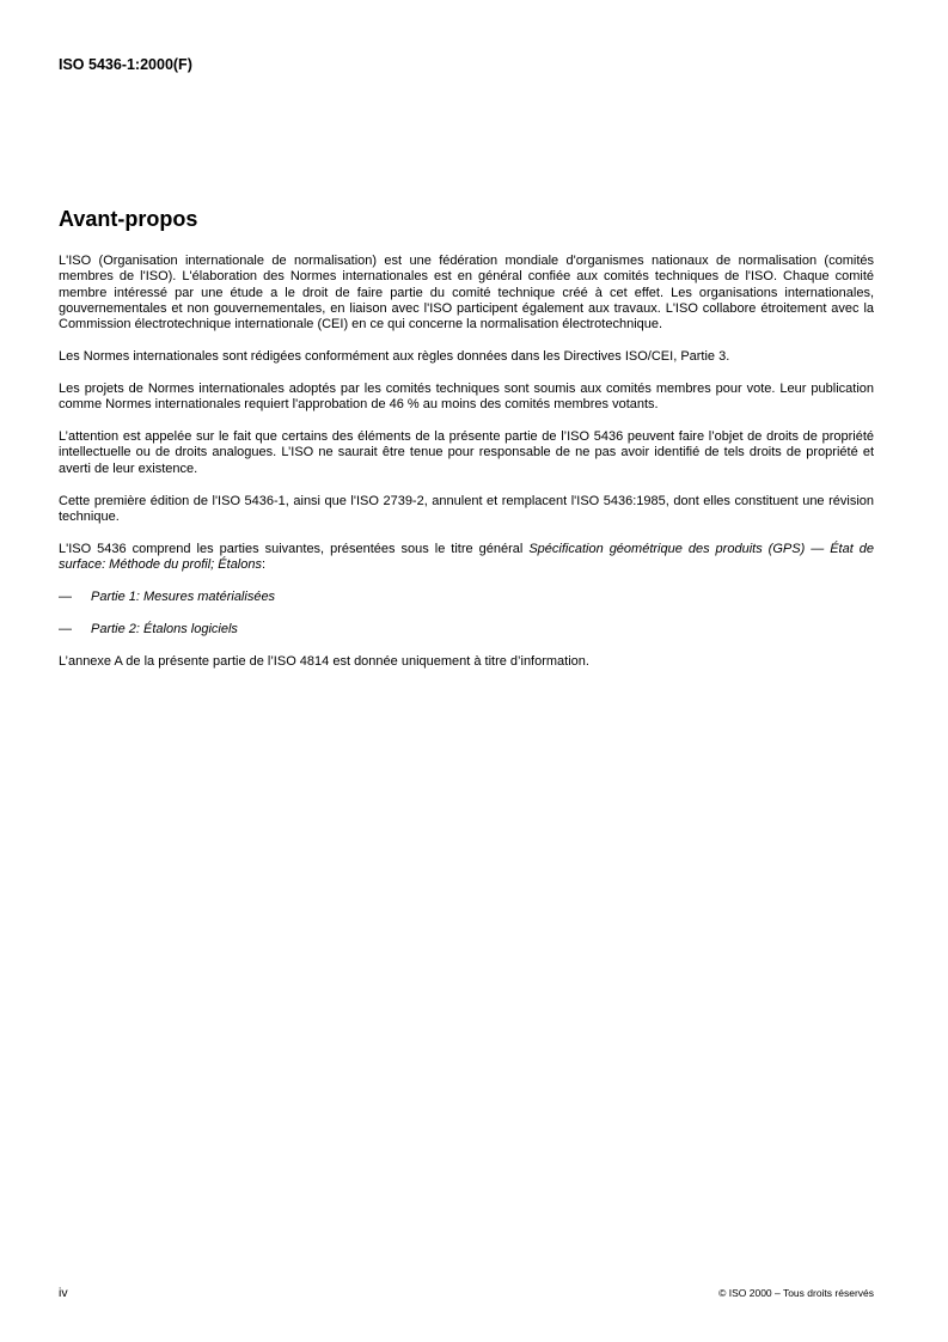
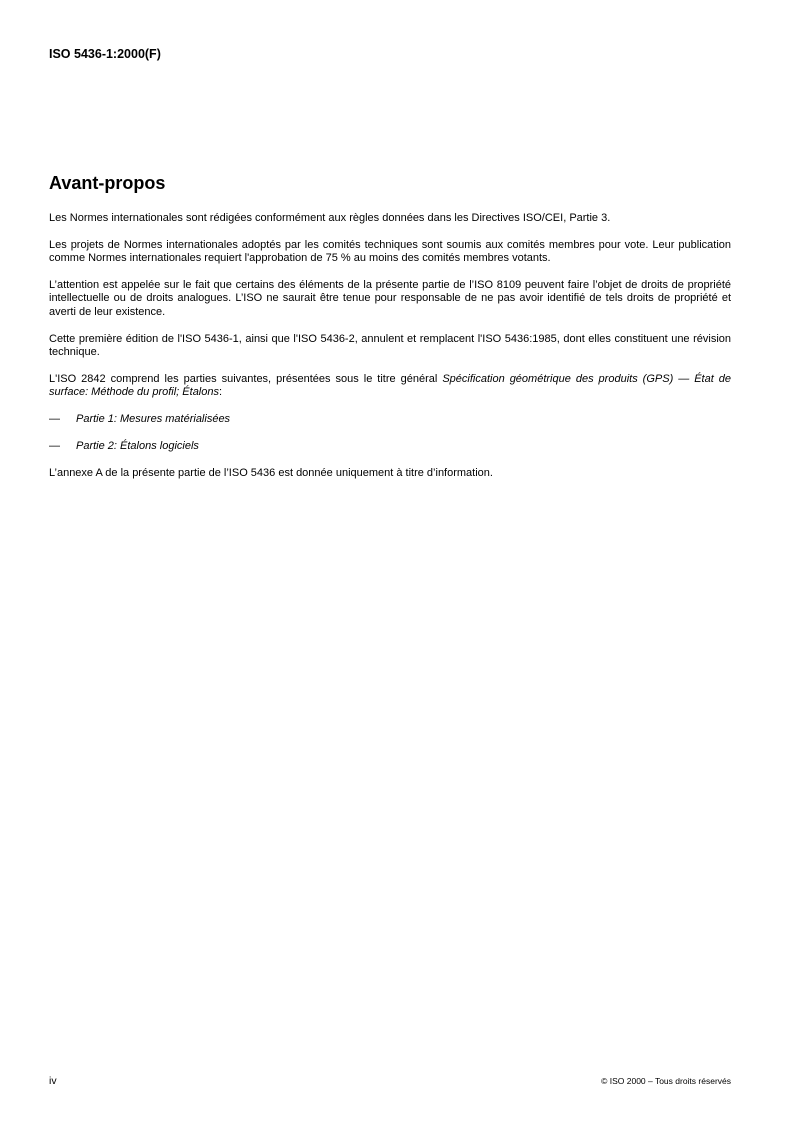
  ISO 5436-1:2000(F)
  Avant-propos
- L'ISO (Organisation internationale de normalisation) est une fédération mondiale d'organismes nationaux de normalisation (comités membres de l'ISO). L'élaboration des Normes internationales est en général confiée aux comités techniques de l'ISO. Chaque comité membre intéressé par une étude a le droit de faire partie du comité technique créé à cet effet. Les organisations internationales, gouvernementales et non gouvernementales, en liaison avec l'ISO participent également aux travaux. L'ISO collabore étroitement avec la Commission électrotechnique internationale (CEI) en ce qui concerne la normalisation électrotechnique.
  Les Normes internationales sont rédigées conformément aux règles données dans les Directives ISO/CEI, Partie 3.
- Les projets de Normes internationales adoptés par les comités techniques sont soumis aux comités membres pour vote. Leur publication comme Normes internationales requiert l'approbation de 46 % au moins des comités membres votants.
+ Les projets de Normes internationales adoptés par les comités techniques sont soumis aux comités membres pour vote. Leur publication comme Normes internationales requiert l'approbation de 75 % au moins des comités membres votants.
- L’attention est appelée sur le fait que certains des éléments de la présente partie de l’ISO 5436 peuvent faire l’objet de droits de propriété intellectuelle ou de droits analogues. L’ISO ne saurait être tenue pour responsable de ne pas avoir identifié de tels droits de propriété et averti de leur existence.
+ L’attention est appelée sur le fait que certains des éléments de la présente partie de l’ISO 8109 peuvent faire l’objet de droits de propriété intellectuelle ou de droits analogues. L’ISO ne saurait être tenue pour responsable de ne pas avoir identifié de tels droits de propriété et averti de leur existence.
- Cette première édition de l'ISO 5436-1, ainsi que l'ISO 2739-2, annulent et remplacent l'ISO 5436:1985, dont elles constituent une révision technique.
+ Cette première édition de l'ISO 5436-1, ainsi que l'ISO 5436-2, annulent et remplacent l'ISO 5436:1985, dont elles constituent une révision technique.
- L'ISO 5436 comprend les parties suivantes, présentées sous le titre général Spécification géométrique des produits (GPS) — État de surface: Méthode du profil; Étalons:
+ L'ISO 2842 comprend les parties suivantes, présentées sous le titre général Spécification géométrique des produits (GPS) — État de surface: Méthode du profil; Étalons:
  —
  Partie 1: Mesures matérialisées
  —
  Partie 2: Étalons logiciels
- L’annexe A de la présente partie de l’ISO 4814 est donnée uniquement à titre d’information.
+ L’annexe A de la présente partie de l’ISO 5436 est donnée uniquement à titre d’information.
  iv
  © ISO 2000 – Tous droits réservés
